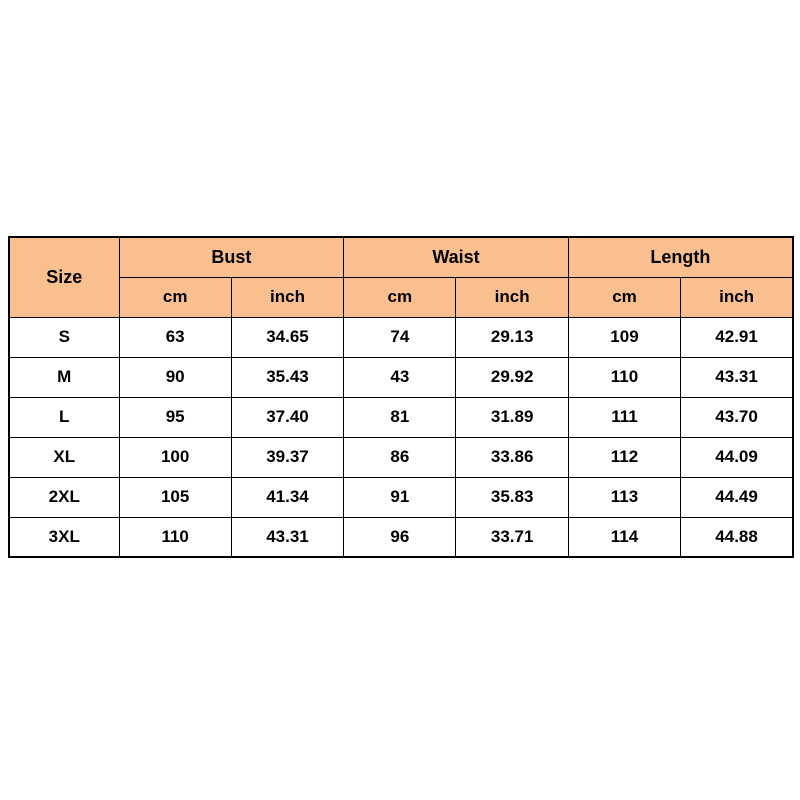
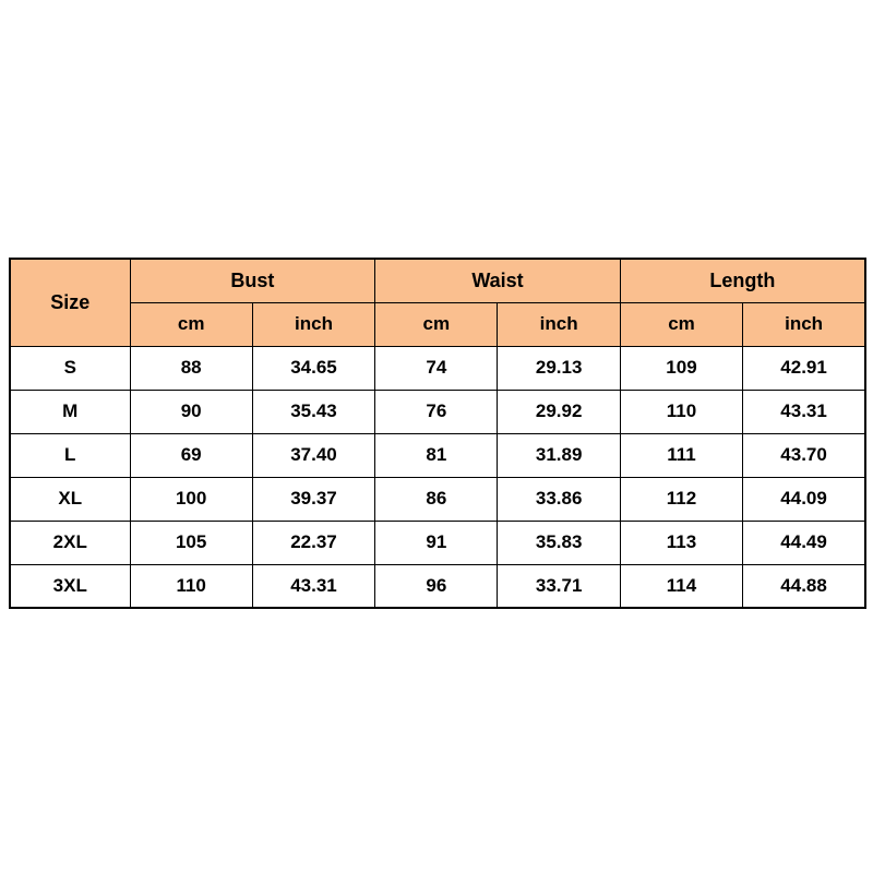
  Size	Bust	Waist	Length
  cm	inch	cm	inch	cm	inch
- S	63	34.65	74	29.13	109	42.91
+ S	88	34.65	74	29.13	109	42.91
- M	90	35.43	43	29.92	110	43.31
+ M	90	35.43	76	29.92	110	43.31
- L	95	37.40	81	31.89	111	43.70
+ L	69	37.40	81	31.89	111	43.70
  XL	100	39.37	86	33.86	112	44.09
- 2XL	105	41.34	91	35.83	113	44.49
+ 2XL	105	22.37	91	35.83	113	44.49
  3XL	110	43.31	96	33.71	114	44.88
